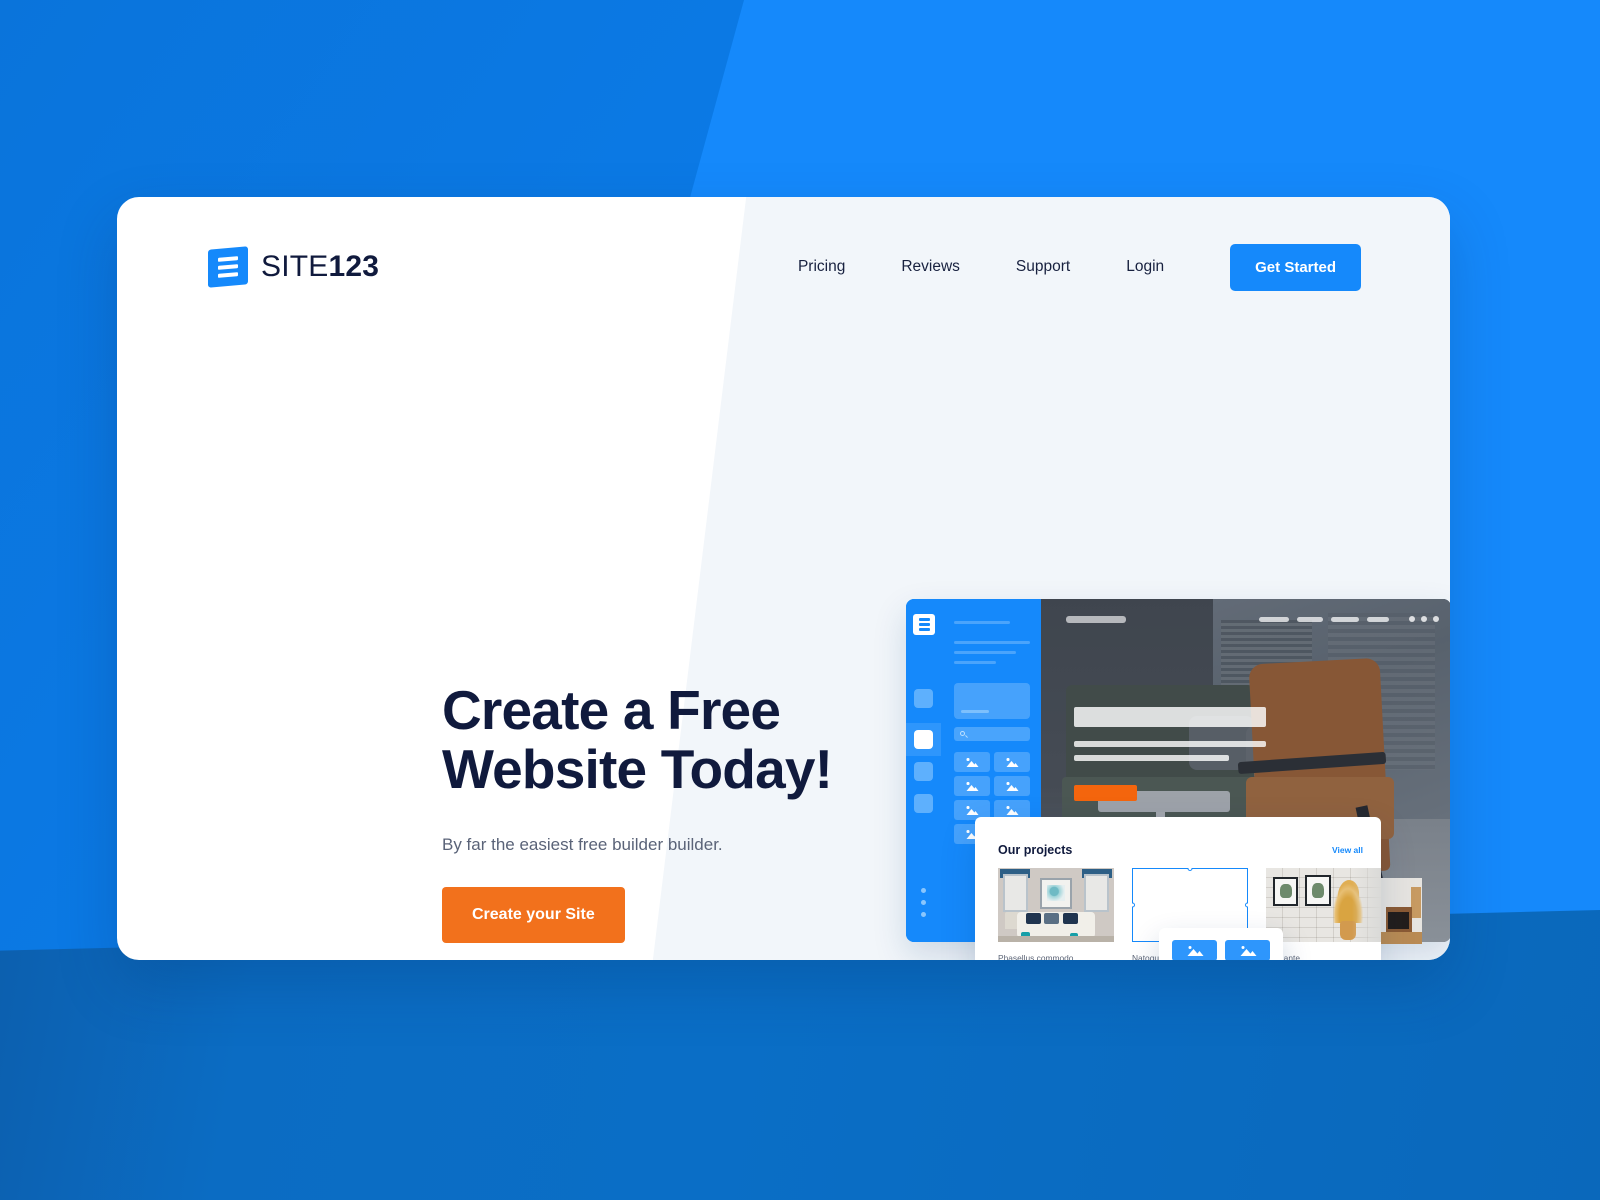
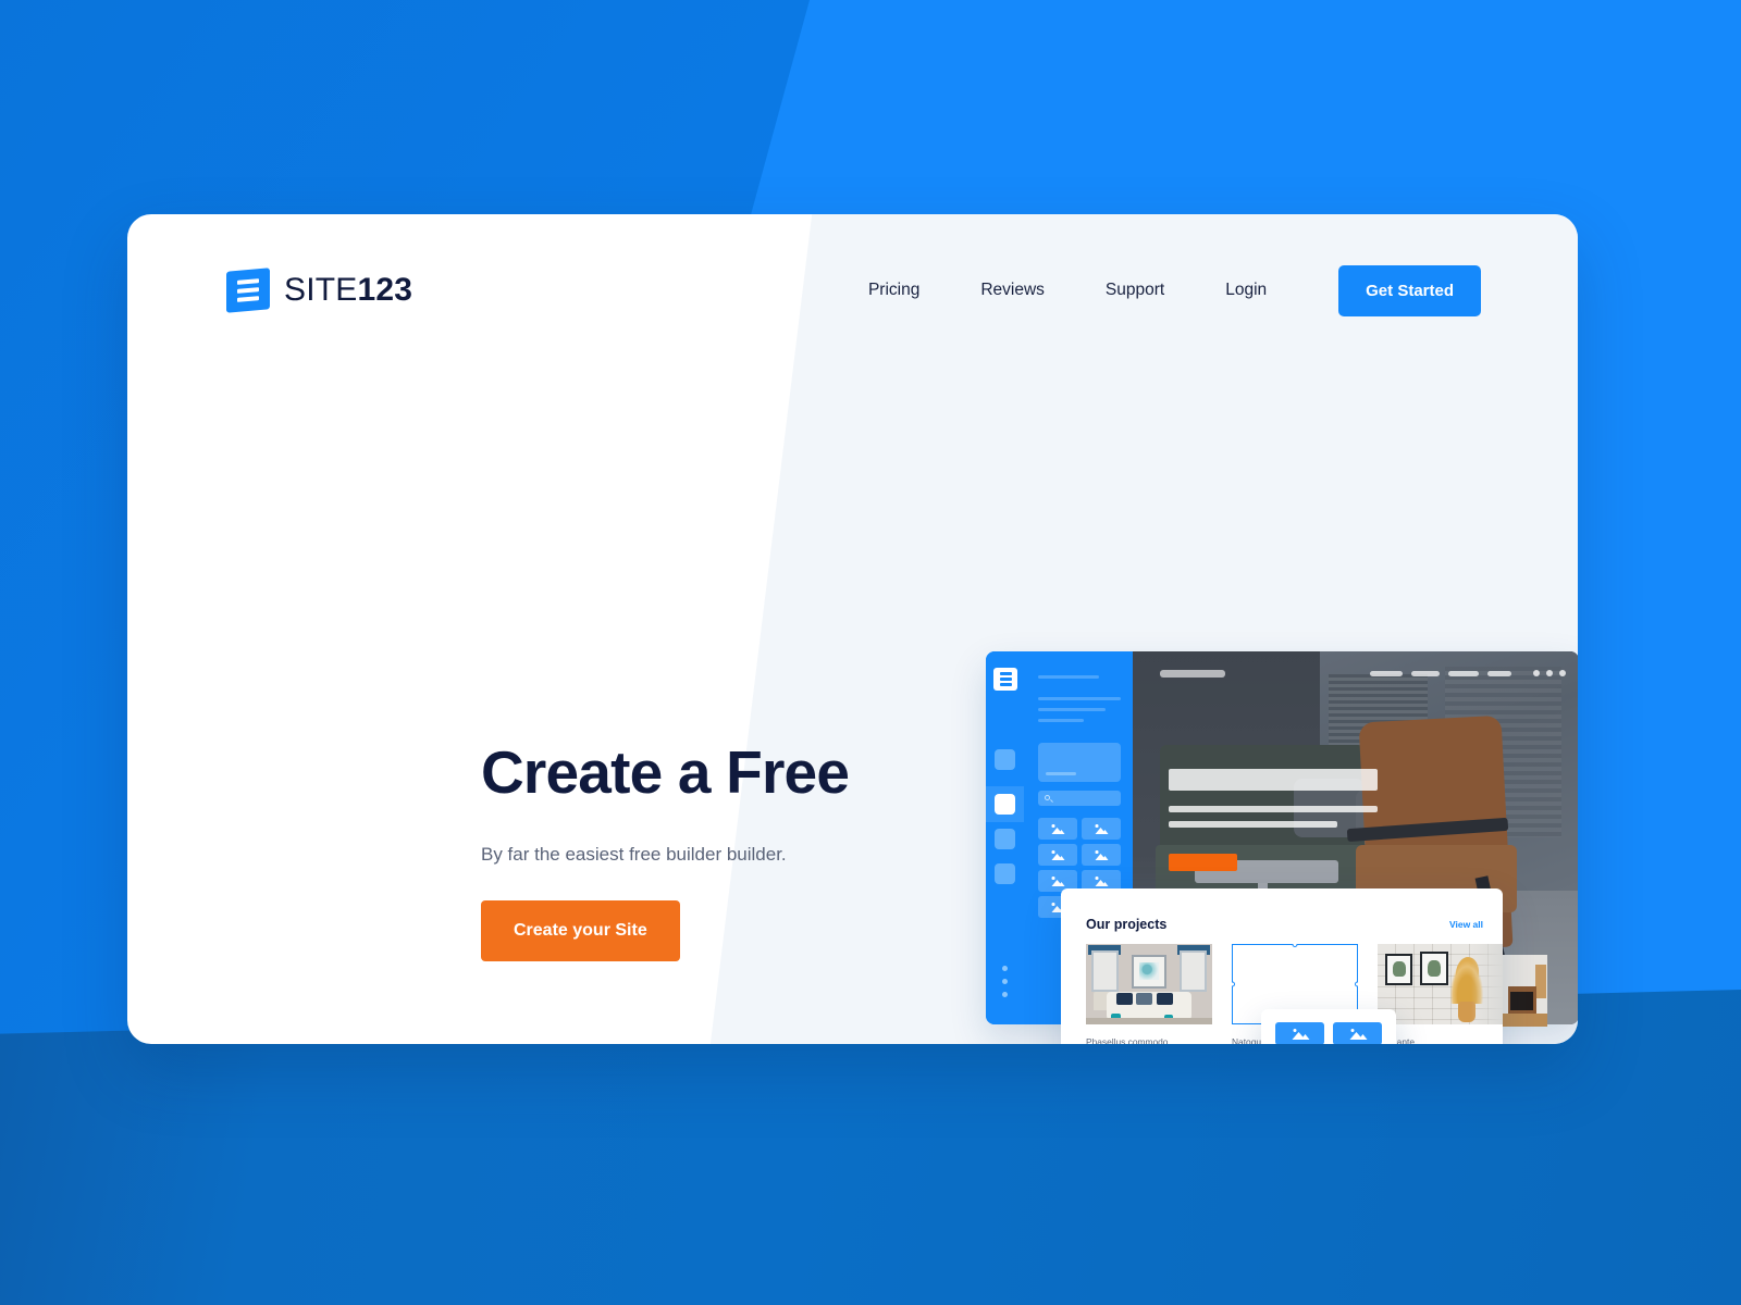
  SITE123
  Pricing
  Reviews
  Support
  Login
  Get Started
  Create a Free
- Website Today!
  By far the easiest free builder builder.
  Create your Site
  Our projects
  View all
  Phasellus commodo
  Natoqu
